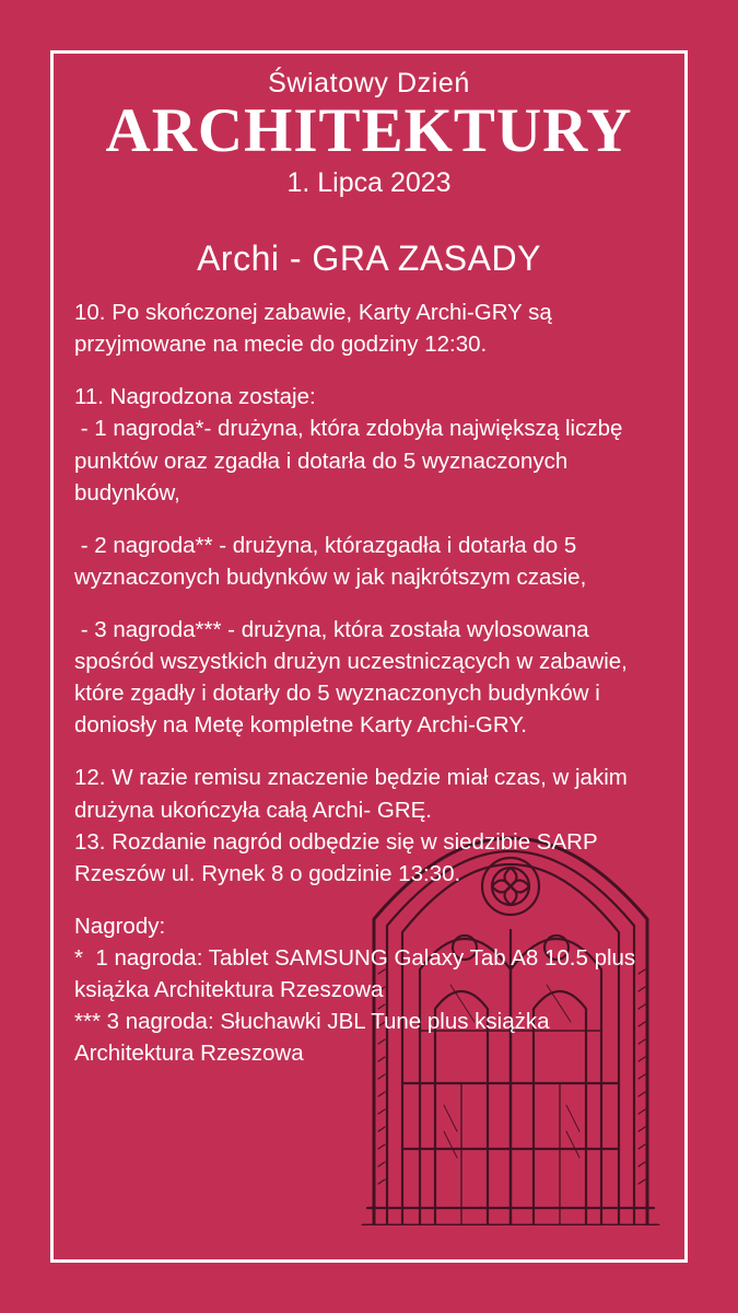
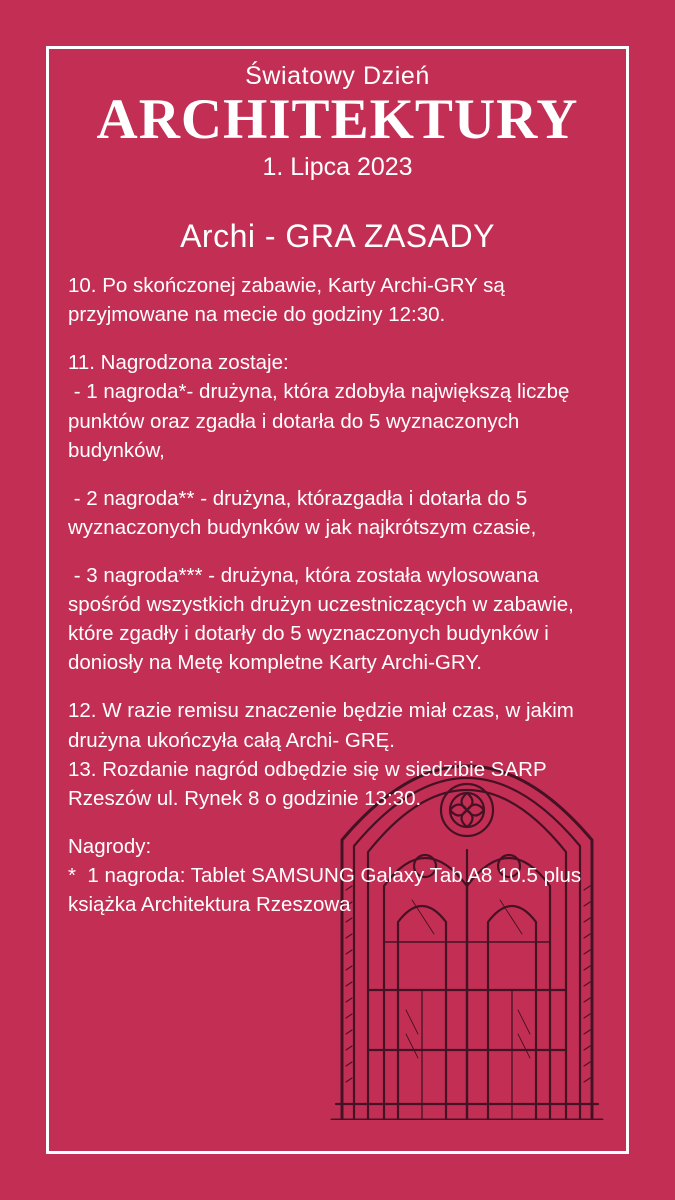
  Światowy Dzień
  ARCHITEKTURY
  1. Lipca 2023
  Archi - GRA ZASADY
  10. Po skończonej zabawie, Karty Archi-GRY są przyjmowane na mecie do godziny 12:30.
  11. Nagrodzona zostaje:
  - 1 nagroda*- drużyna, która zdobyła największą liczbę punktów oraz zgadła i dotarła do 5 wyznaczonych budynków,
  - 2 nagroda** - drużyna, którazgadła i dotarła do 5 wyznaczonych budynków w jak najkrótszym czasie,
  - 3 nagroda*** - drużyna, która została wylosowana spośród wszystkich drużyn uczestniczących w zabawie, które zgadły i dotarły do 5 wyznaczonych budynków i doniosły na Metę kompletne Karty Archi-GRY.
  12. W razie remisu znaczenie będzie miał czas, w jakim drużyna ukończyła całą Archi- GRĘ.
  13. Rozdanie nagród odbędzie się w siedzibie SARP Rzeszów ul. Rynek 8 o godzinie 13:30.
  Nagrody:
  * 1 nagroda: Tablet SAMSUNG Galaxy Tab A8 10.5 plus książka Architektura Rzeszowa
- *** 3 nagroda: Słuchawki JBL Tune plus książka Architektura Rzeszowa
